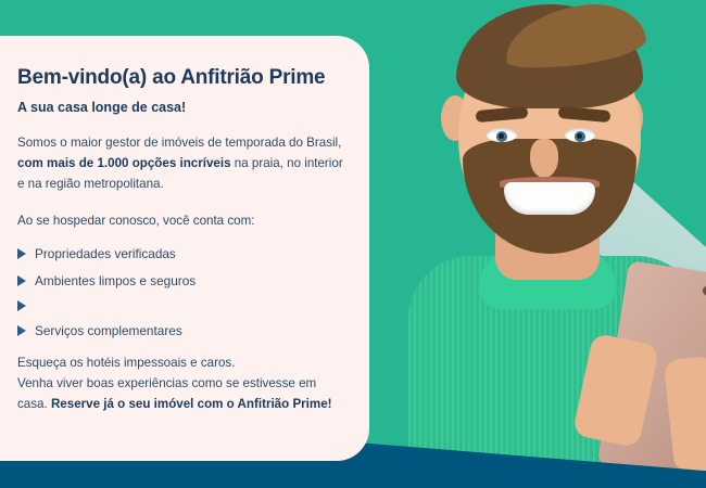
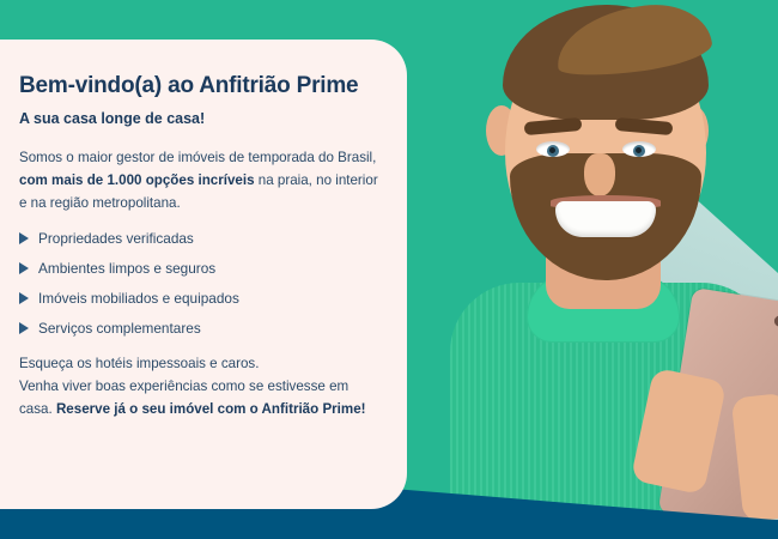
  Bem-vindo(a) ao Anfitrião Prime
  A sua casa longe de casa!
  Somos o maior gestor de imóveis de temporada do Brasil, com mais de 1.000 opções incríveis na praia, no interior e na região metropolitana.
- Ao se hospedar conosco, você conta com:
  Propriedades verificadas
  Ambientes limpos e seguros
+ Imóveis mobiliados e equipados
  Serviços complementares
  Esqueça os hotéis impessoais e caros.
  Venha viver boas experiências como se estivesse em casa. Reserve já o seu imóvel com o Anfitrião Prime!
